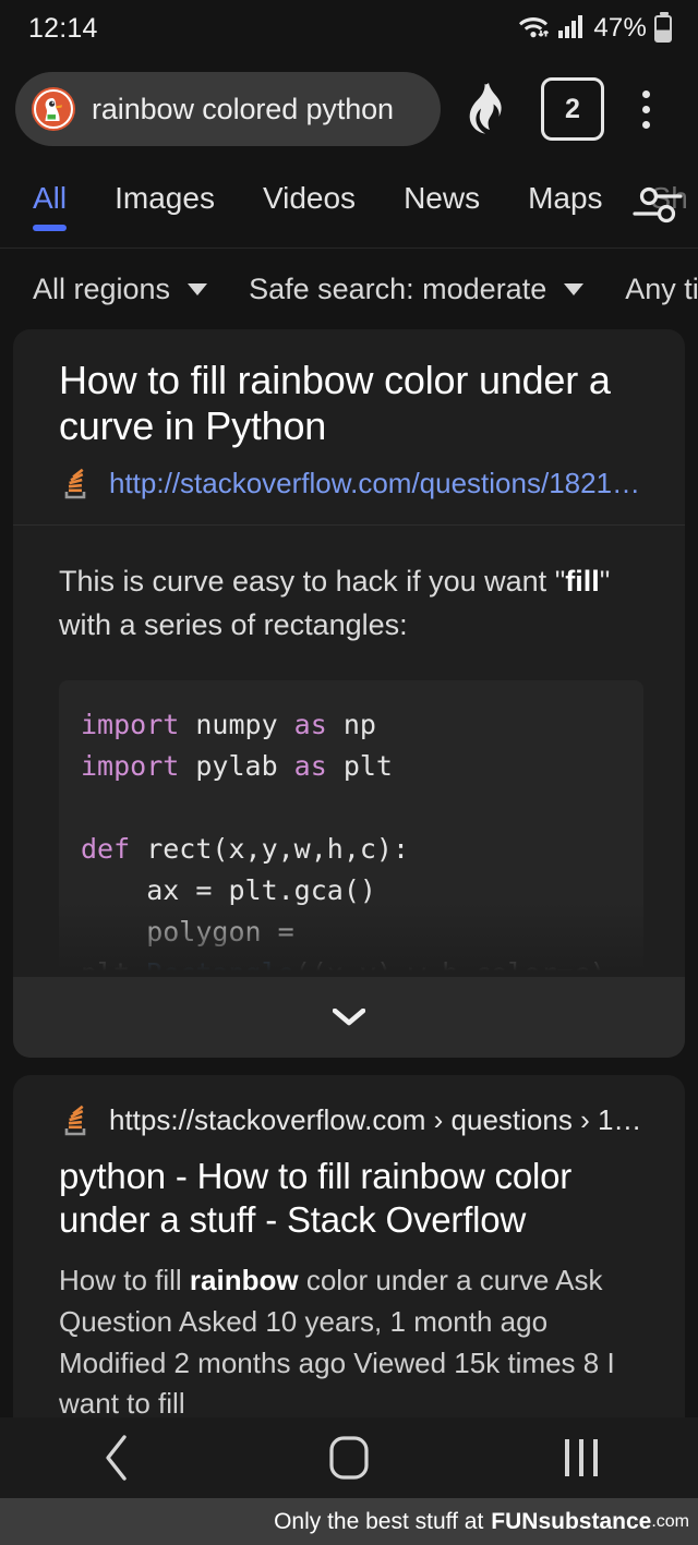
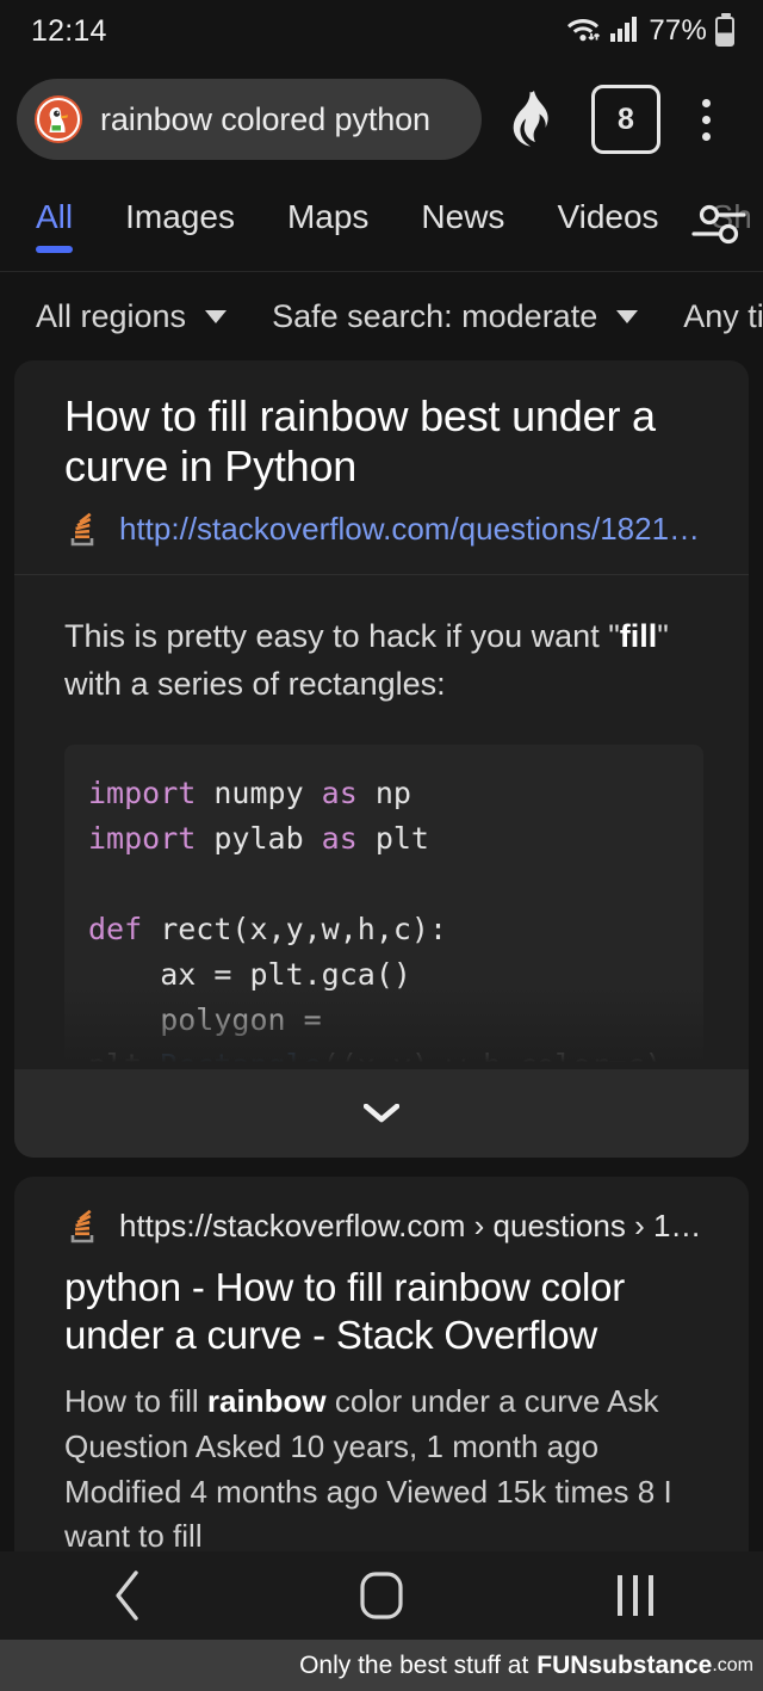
  12:14
- 47%
+ 77%
  rainbow colored python
- 2
+ 8
  All
  Images
- Videos
+ Maps
  News
- Maps
+ Videos
  All regions
  Safe search: moderate
  Any ti
- How to fill rainbow color under a curve in Python
+ How to fill rainbow best under a curve in Python
  http://stackoverflow.com/questions/182152
- This is curve easy to hack if you want "fill" with a series of rectangles:
+ This is pretty easy to hack if you want "fill" with a series of rectangles:
  https://stackoverflow.com › questions › 182
- python - How to fill rainbow color under a stuff - Stack Overflow
+ python - How to fill rainbow color under a curve - Stack Overflow
- How to fill rainbow color under a curve Ask Question Asked 10 years, 1 month ago Modified 2 months ago Viewed 15k times 8 I want to fill
+ How to fill rainbow color under a curve Ask Question Asked 10 years, 1 month ago Modified 4 months ago Viewed 15k times 8 I want to fill
  Only the best stuff at
  FUNsubstance
  .com
